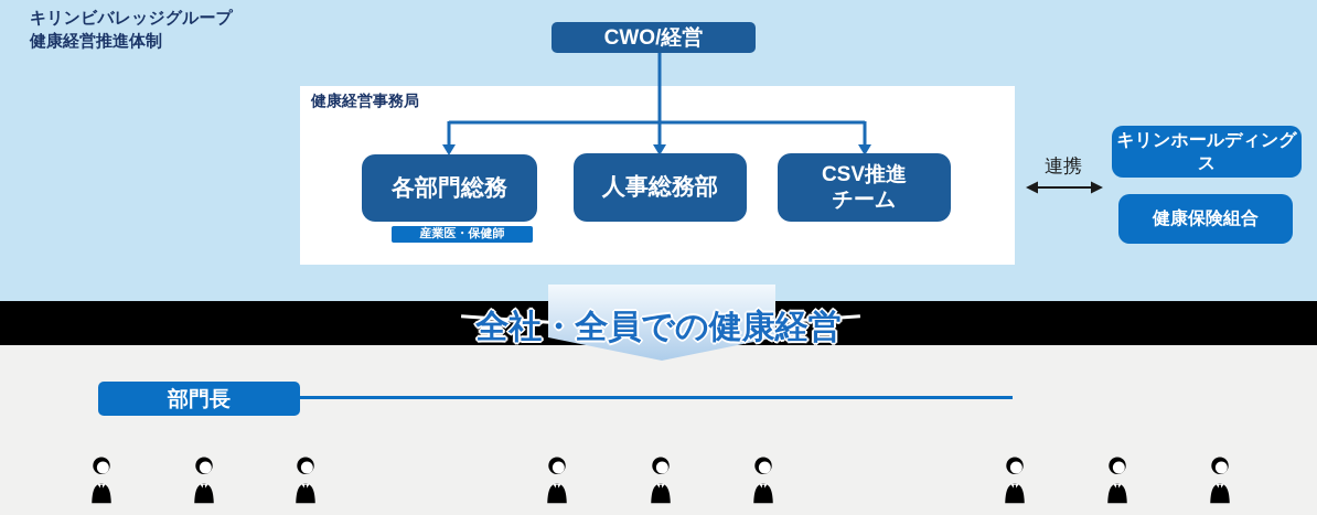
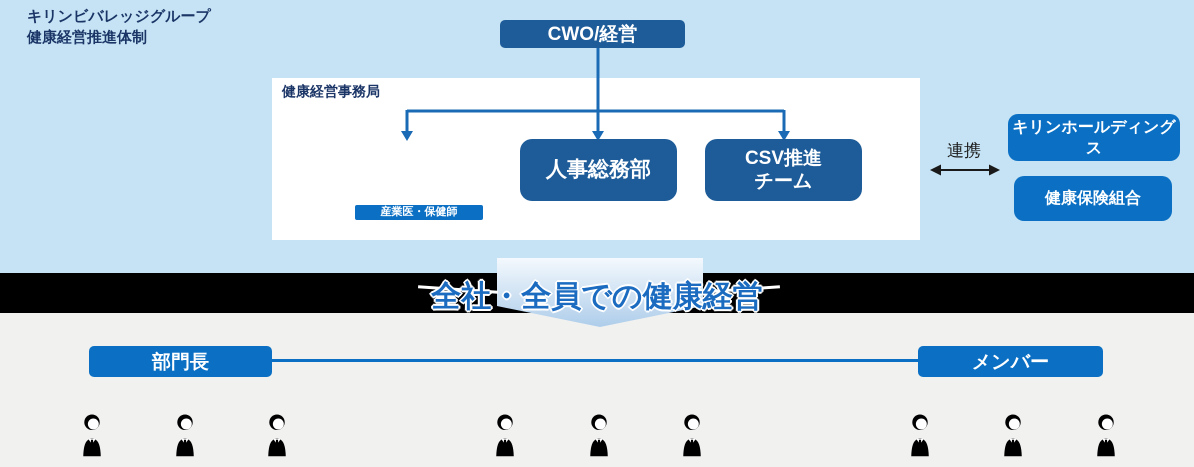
  キリンビバレッジグループ
  健康経営推進体制
  CWO/経営
  健康経営事務局
- 各部門総務
  産業医・保健師
  人事総務部
  CSV推進
  チーム
  連携
  キリンホールディングス
  健康保険組合
  全社・全員での健康経営
  部門長
+ メンバー
